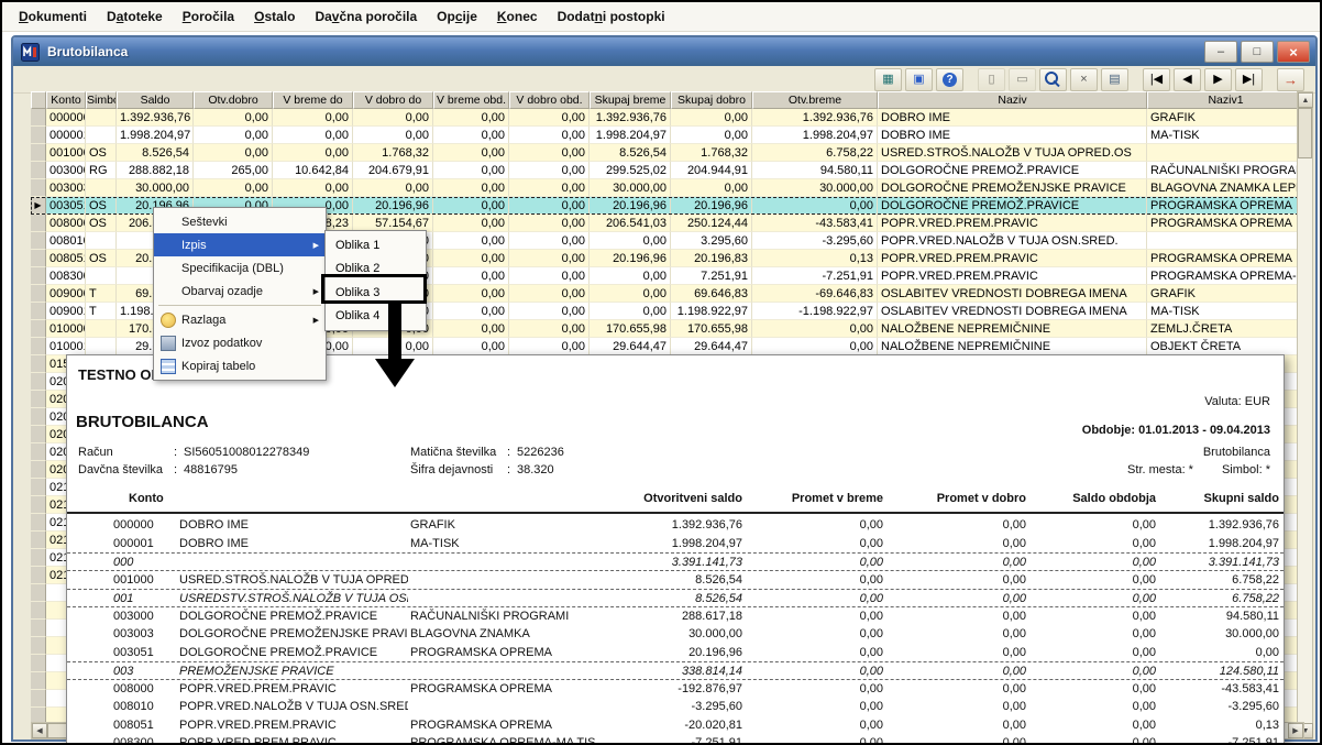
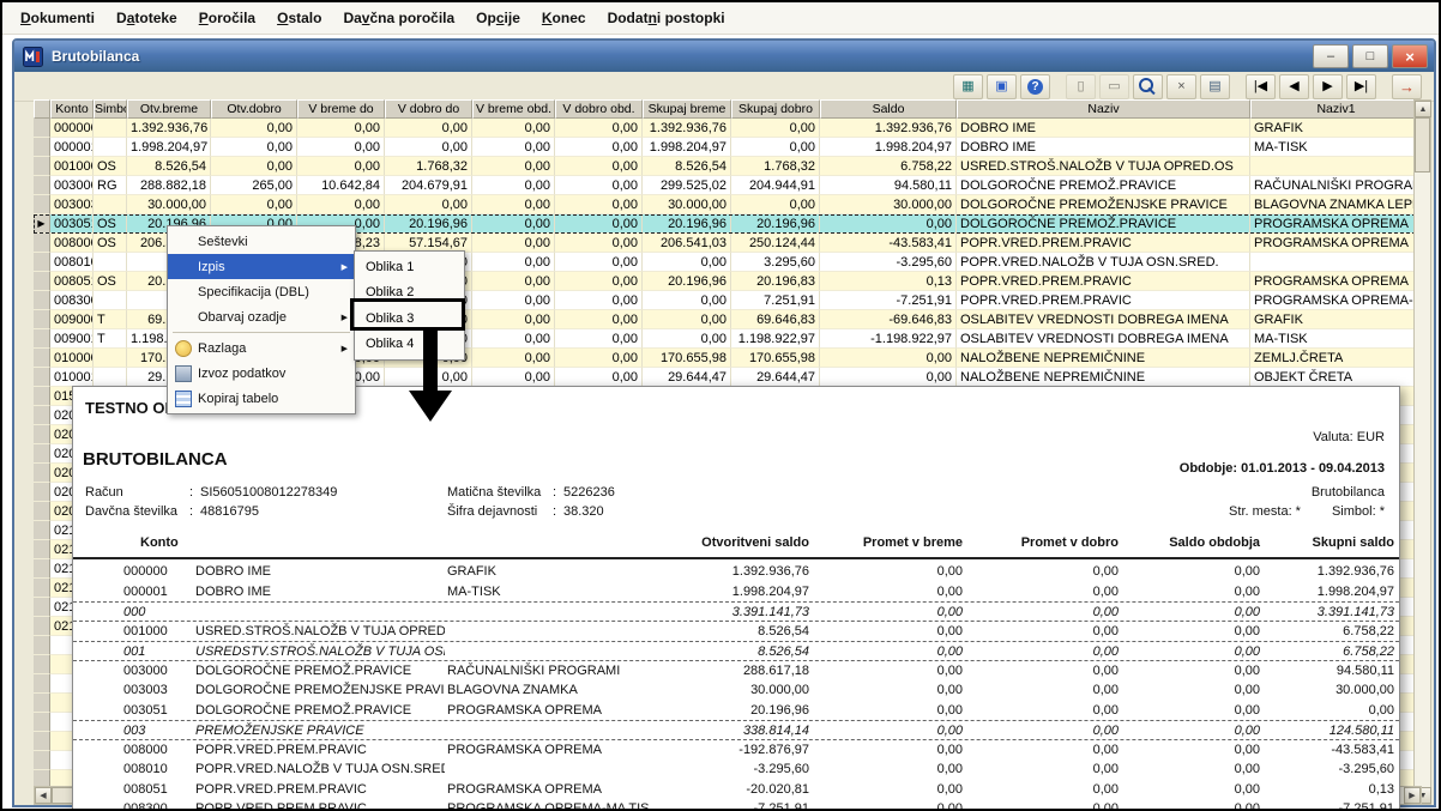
  Dokumenti
  Datoteke
  Poročila
  Ostalo
  Davčna poročila
  Opcije
  Konec
  Dodatni postopki
  Brutobilanca
  –
  □
  ×
  ▦
  ▣
  ?
  ▯
  ▭
  ×
  ▤
  |◀
  ◀
  ▶
  ▶|
  →
  Konto
- Saldo
+ Otv.breme
  Otv.dobro
  V breme do
  V dobro do
  V breme obd.
  V dobro obd.
  Skupaj breme
  Skupaj dobro
- Otv.breme
+ Saldo
  Naziv
  Naziv1
  00000
  1.392.936,76
  0,00
  0,00
  0,00
  0,00
  0,00
  1.392.936,76
  0,00
  1.392.936,76
  DOBRO IME
  GRAFIK
  00000
  1.998.204,97
  0,00
  0,00
  0,00
  0,00
  0,00
  1.998.204,97
  0,00
  1.998.204,97
  DOBRO IME
  MA-TISK
  00100
  OS
  8.526,54
  0,00
  0,00
  1.768,32
  0,00
  0,00
  8.526,54
  1.768,32
  6.758,22
  USRED.STROŠ.NALOŽB V TUJA OPRED.OS
  00300
  RG
  288.882,18
  265,00
  10.642,84
  204.679,91
  0,00
  0,00
  299.525,02
  204.944,91
  94.580,11
  DOLGOROČNE PREMOŽ.PRAVICE
  RAČUNALNIŠKI PROGRA
  00300
  30.000,00
  0,00
  0,00
  0,00
  0,00
  0,00
  30.000,00
  0,00
  30.000,00
  DOLGOROČNE PREMOŽENJSKE PRAVICE
  BLAGOVNA ZNAMKA LEP
  ▶
  00305
  OS
  20.196,96
  0,00
  0,00
  20.196,96
  0,00
  0,00
  20.196,96
  20.196,96
  0,00
  DOLGOROČNE PREMOŽ.PRAVICE
  PROGRAMSKA OPREMA
  00800
  OS
  57.154,67
  0,00
  0,00
  206.541,03
  250.124,44
  -43.583,41
  POPR.VRED.PREM.PRAVIC
  PROGRAMSKA OPREMA
  00801
  0,00
  0,00
  0,00
  3.295,60
  -3.295,60
  POPR.VRED.NALOŽB V TUJA OSN.SRED.
  00805
  OS
  0,00
  0,00
  20.196,96
  20.196,83
  0,13
  POPR.VRED.PREM.PRAVIC
  PROGRAMSKA OPREMA
  00830
  0,00
  0,00
  0,00
  7.251,91
  -7.251,91
  POPR.VRED.PREM.PRAVIC
  PROGRAMSKA OPREMA-
  00900
  T
  0,00
  0,00
  0,00
  69.646,83
  -69.646,83
  OSLABITEV VREDNOSTI DOBREGA IMENA
  GRAFIK
  00900
  T
  0,00
  0,00
  0,00
  1.198.922,97
  -1.198.922,97
  OSLABITEV VREDNOSTI DOBREGA IMENA
  MA-TISK
  01000
  0,00
  0,00
  170.655,98
  170.655,98
  0,00
  NALOŽBENE NEPREMIČNINE
  ZEMLJ.ČRETA
  01000
  0,00
  0,00
  0,00
  0,00
  29.644,47
  29.644,47
  0,00
  NALOŽBENE NEPREMIČNINE
  OBJEKT ČRETA
  Valuta: EUR
  BRUTOBILANCA
  Obdobje: 01.01.2013 - 09.04.2013
  Račun
  :
  SI56051008012278349
  Matična številka
  :
  5226236
  Brutobilanca
  Davčna številka
  :
  48816795
  Šifra dejavnosti
  :
  38.320
  Str. mesta: *
  Simbol: *
  Konto
  Otvoritveni saldo
  Promet v breme
  Promet v dobro
  Saldo obdobja
  Skupni saldo
  000000
  DOBRO IME
  GRAFIK
  1.392.936,76
  0,00
  0,00
  0,00
  1.392.936,76
  000001
  DOBRO IME
  MA-TISK
  1.998.204,97
  0,00
  0,00
  0,00
  1.998.204,97
  000
  3.391.141,73
  0,00
  0,00
  0,00
  3.391.141,73
  001000
  USRED.STROŠ.NALOŽB V TUJA OPRED
  8.526,54
  0,00
  0,00
  0,00
  6.758,22
  001
  USREDSTV.STROŠ.NALOŽB V TUJA OS
  8.526,54
  0,00
  0,00
  0,00
  6.758,22
  003000
  DOLGOROČNE PREMOŽ.PRAVICE
  RAČUNALNIŠKI PROGRAMI
  288.617,18
  0,00
  0,00
  0,00
  94.580,11
  003003
  DOLGOROČNE PREMOŽENJSKE PRAVI
  BLAGOVNA ZNAMKA
  30.000,00
  0,00
  0,00
  0,00
  30.000,00
  003051
  DOLGOROČNE PREMOŽ.PRAVICE
  PROGRAMSKA OPREMA
  20.196,96
  0,00
  0,00
  0,00
  0,00
  003
  PREMOŽENJSKE PRAVICE
  338.814,14
  0,00
  0,00
  0,00
  124.580,11
  008000
  POPR.VRED.PREM.PRAVIC
  PROGRAMSKA OPREMA
  -192.876,97
  0,00
  0,00
  0,00
  -43.583,41
  008010
  POPR.VRED.NALOŽB V TUJA OSN.SRE
  -3.295,60
  0,00
  0,00
  0,00
  -3.295,60
  008051
  POPR.VRED.PREM.PRAVIC
  PROGRAMSKA OPREMA
  -20.020,81
  0,00
  0,00
  0,00
  0,13
  Seštevki
  Izpis
  Specifikacija (DBL)
  Obarvaj ozadje
  Razlaga
  Izvoz podatkov
  Kopiraj tabelo
  Oblika 1
  Oblika 2
  Oblika 3
  Oblika 4
